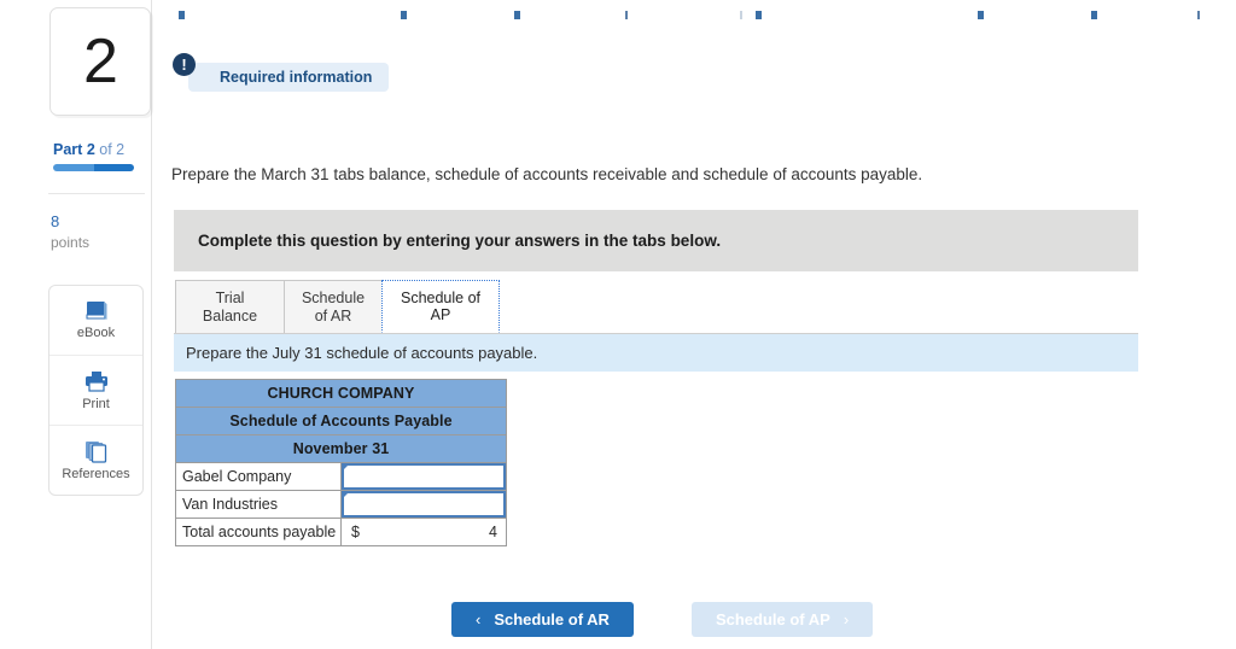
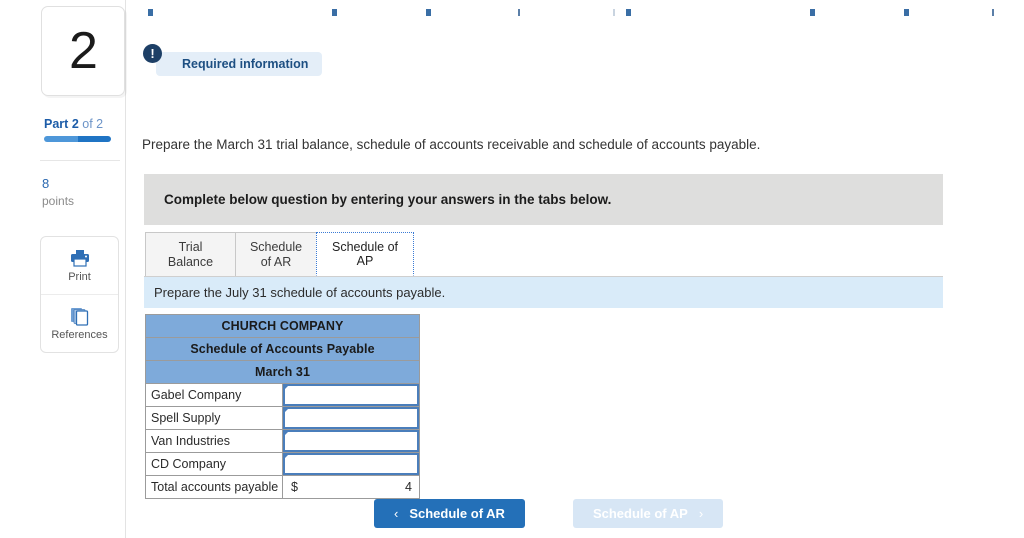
  2
  Part 2 of 2
  8
  points
- eBook
  Print
  References
  Required information
  !
- Prepare the March 31 tabs balance, schedule of accounts receivable and schedule of accounts payable.
+ Prepare the March 31 trial balance, schedule of accounts receivable and schedule of accounts payable.
- Complete this question by entering your answers in the tabs below.
+ Complete below question by entering your answers in the tabs below.
  Trial Balance
  Schedule of AR
  Schedule of AP
  Prepare the July 31 schedule of accounts payable.
  CHURCH COMPANY
  Schedule of Accounts Payable
- November 31
+ March 31
  Gabel Company
+ Spell Supply
  Van Industries
+ CD Company
  Total accounts payable	$ 4
  ‹
  Schedule of AR
  Schedule of AP
  ›
